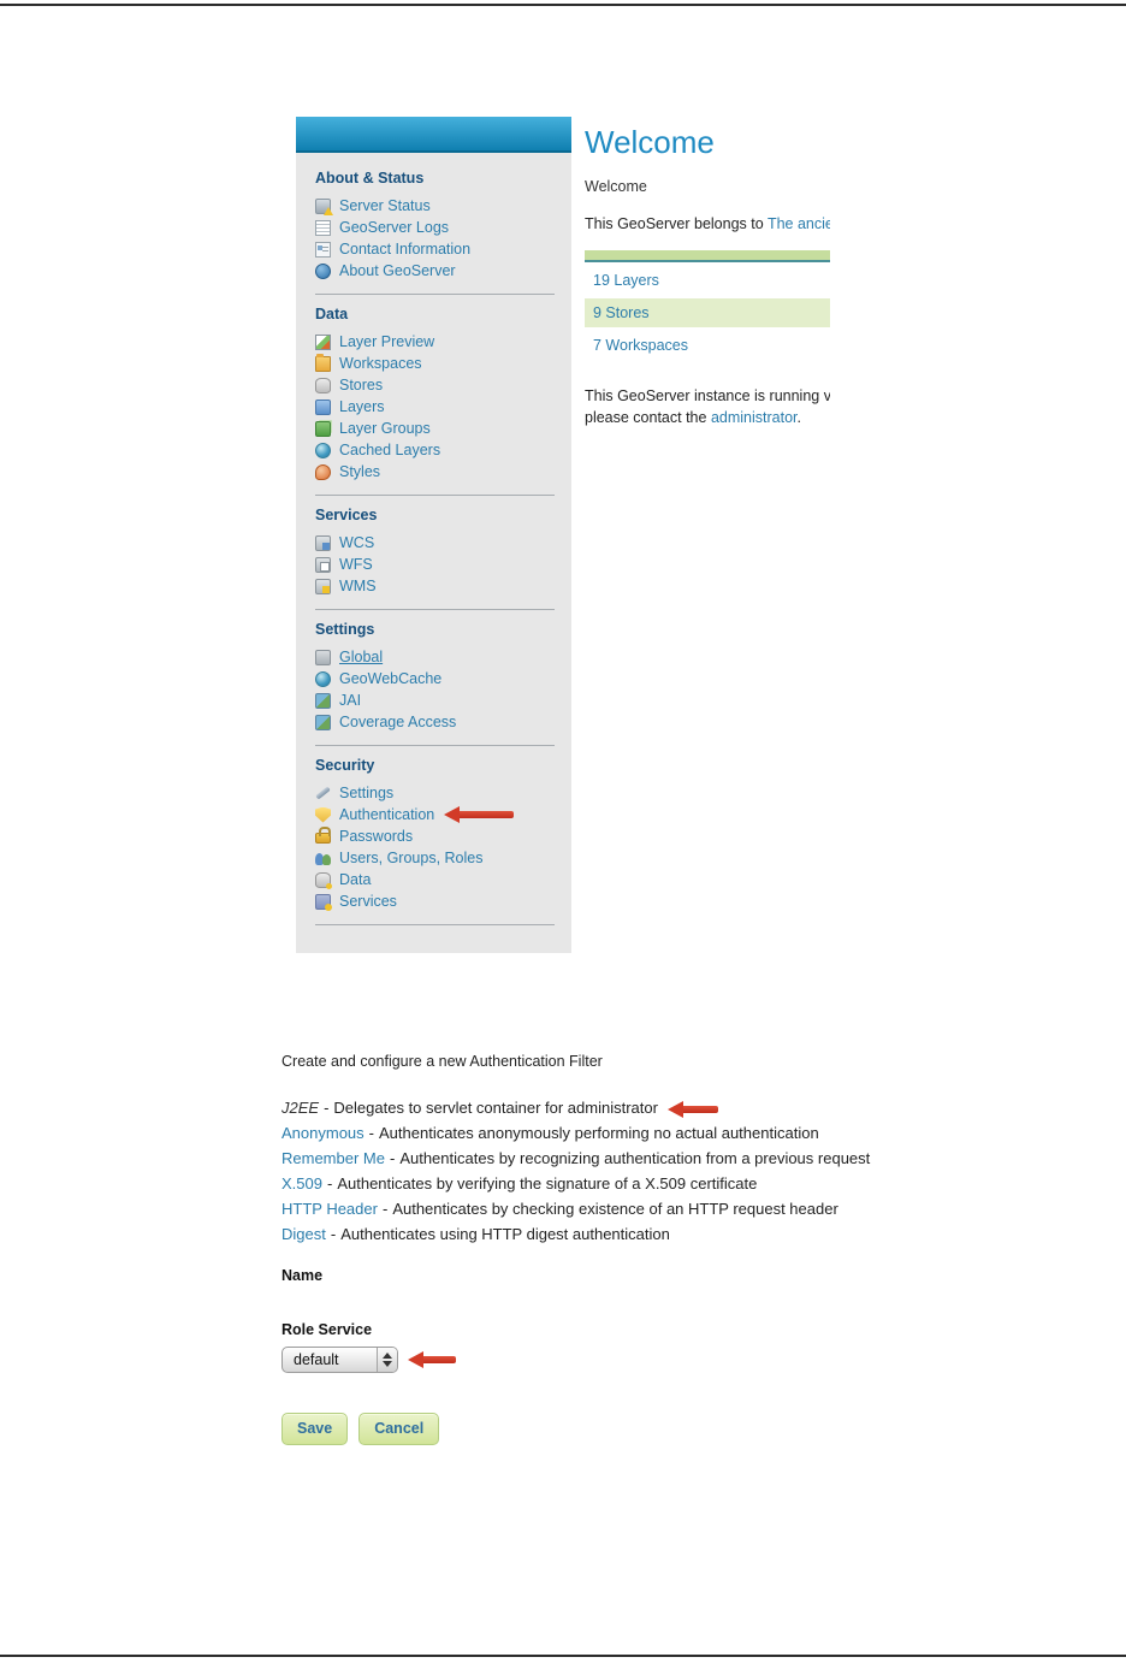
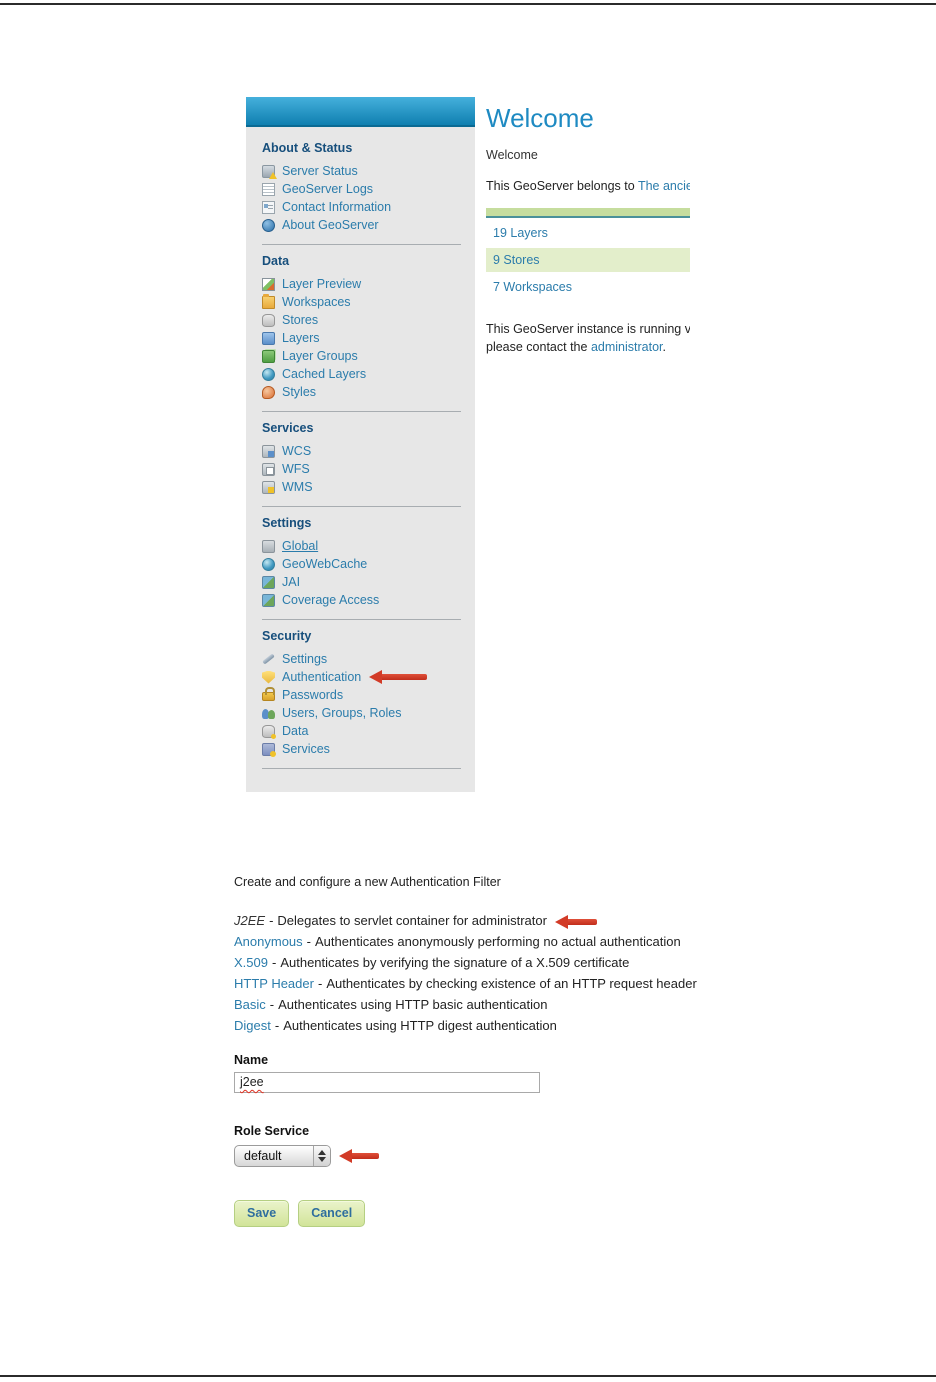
  About & Status
  Server Status
  GeoServer Logs
  Contact Information
  About GeoServer
  Data
  Layer Preview
  Workspaces
  Stores
  Layers
  Layer Groups
  Cached Layers
  Styles
  Services
  WCS
  WFS
  WMS
  Settings
  Global
  GeoWebCache
  JAI
  Coverage Access
  Security
  Settings
  Authentication
  Passwords
  Users, Groups, Roles
  Data
  Services
  Welcome
  Welcome
  This GeoServer belongs to The ancie
  19 Layers
  9 Stores
  7 Workspaces
  This GeoServer instance is running v
  please contact the administrator.
  Create and configure a new Authentication Filter
  J2EE - Delegates to servlet container for administrator
  Anonymous - Authenticates anonymously performing no actual authentication
- Remember Me - Authenticates by recognizing authentication from a previous request
  X.509 - Authenticates by verifying the signature of a X.509 certificate
  HTTP Header - Authenticates by checking existence of an HTTP request header
+ Basic - Authenticates using HTTP basic authentication
  Digest - Authenticates using HTTP digest authentication
  Name
+ j2ee
  Role Service
  default
  Save
  Cancel
